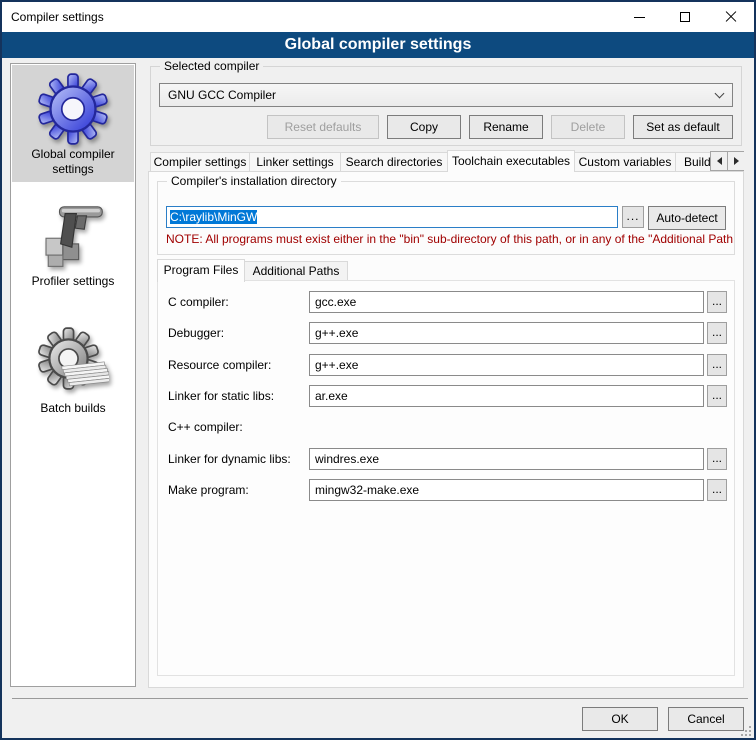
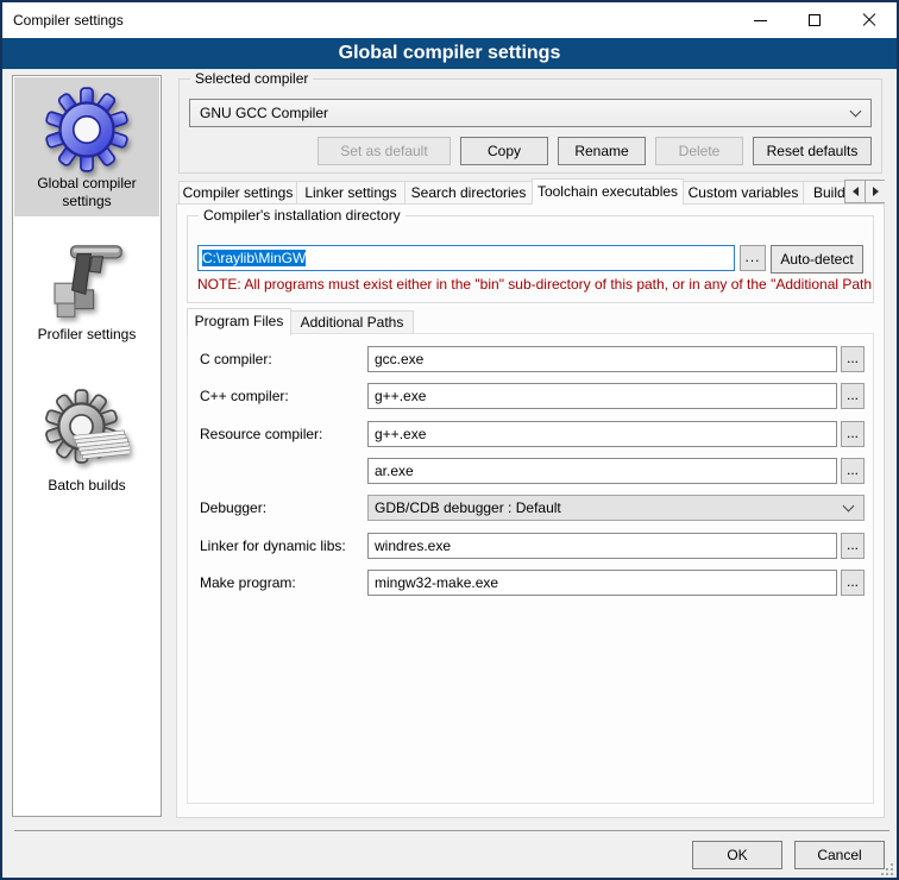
  Compiler settings
  Global compiler settings
  Global compiler settings
  Profiler settings
  Batch builds
  Selected compiler
  GNU GCC Compiler
- Reset defaults
+ Set as default
  Copy
  Rename
  Delete
- Set as default
+ Reset defaults
  Compiler settings
  Linker settings
  Search directories
  Toolchain executables
  Custom variables
  Compiler's installation directory
  C:\raylib\MinGW
  ...
  Auto-detect
  NOTE: All programs must exist either in the "bin" sub-directory of this path, or in any of the "Additional Path
  Program Files
  Additional Paths
  C compiler:
  gcc.exe
  ...
- Debugger:
+ C++ compiler:
  g++.exe
  ...
  Resource compiler:
  g++.exe
  ...
- Linker for static libs:
  ar.exe
  ...
- C++ compiler:
+ Debugger:
+ GDB/CDB debugger : Default
  Linker for dynamic libs:
  windres.exe
  ...
  Make program:
  mingw32-make.exe
  ...
  OK
  Cancel
